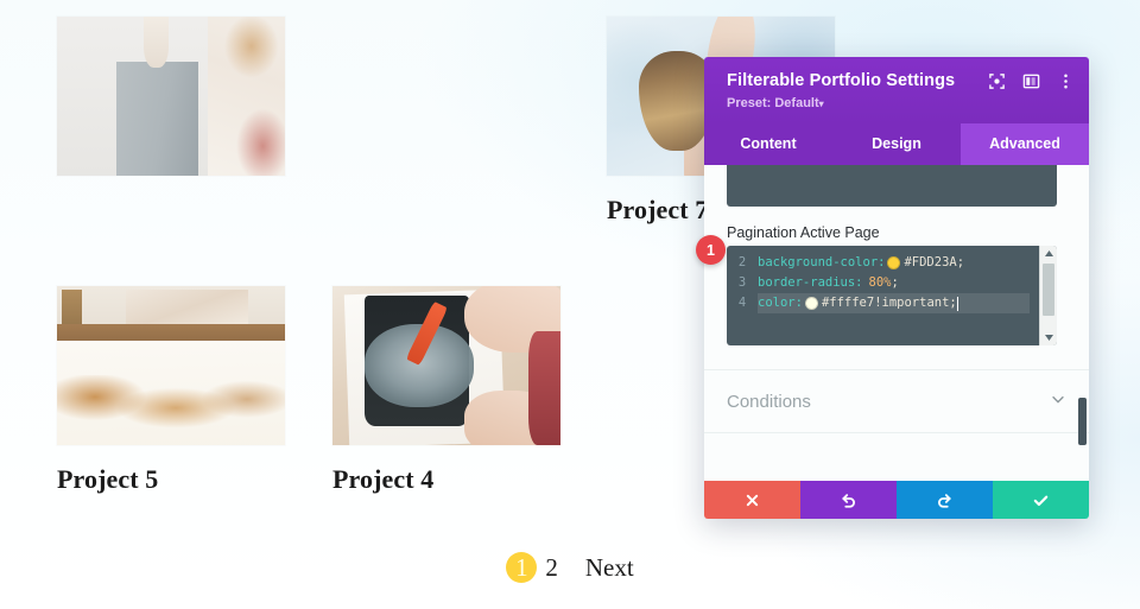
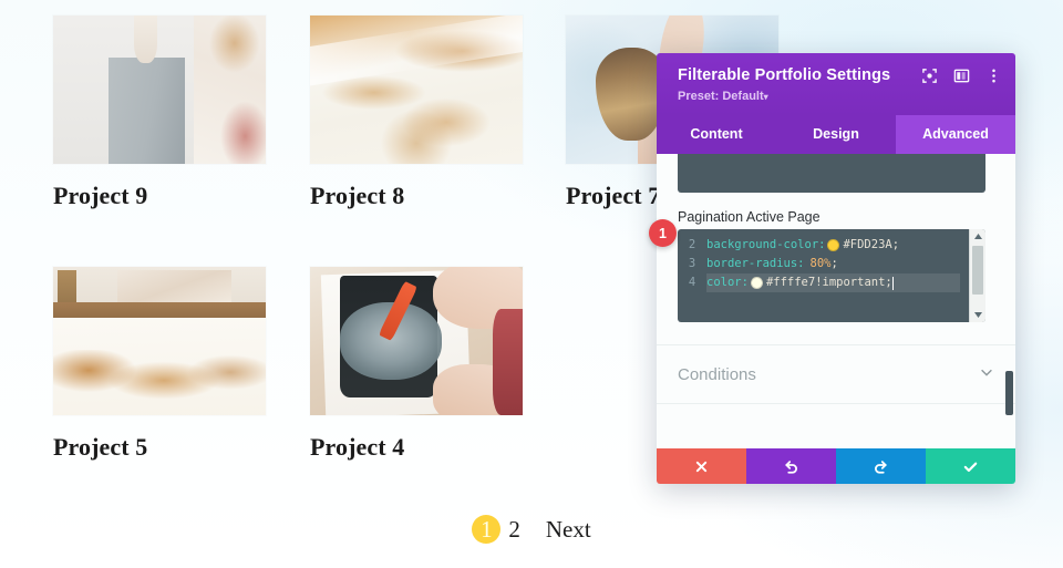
+ Project 9
+ Project 8
  Project 7
  Project 5
  Project 4
  1
  2
  Next
  Filterable Portfolio Settings
  Preset: Default▾
  Content
  Design
  Advanced
  Pagination Active Page
  2
  background-color:
  #FDD23A
  ;
  3
  border-radius:
  80%
  ;
  4
  color:
  #ffffe7!important
  ;
  Conditions
  1
